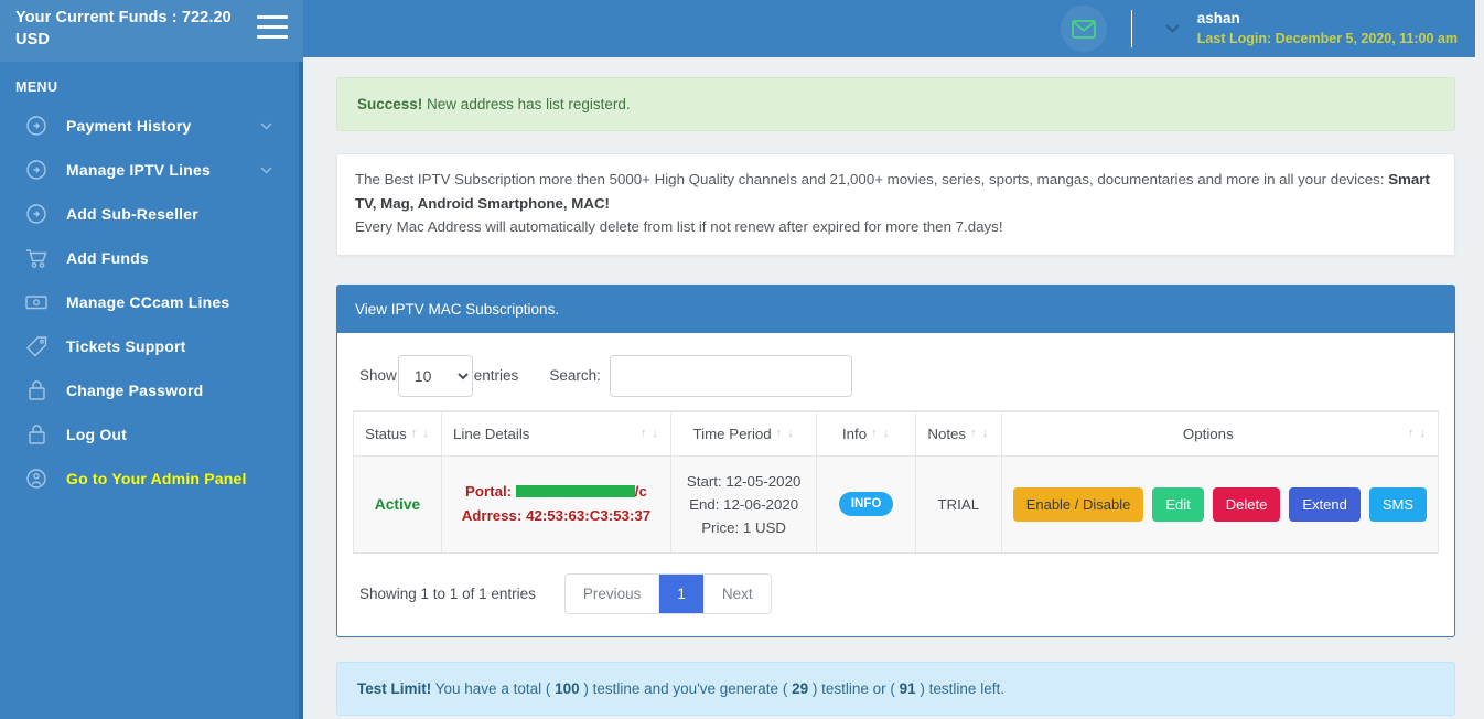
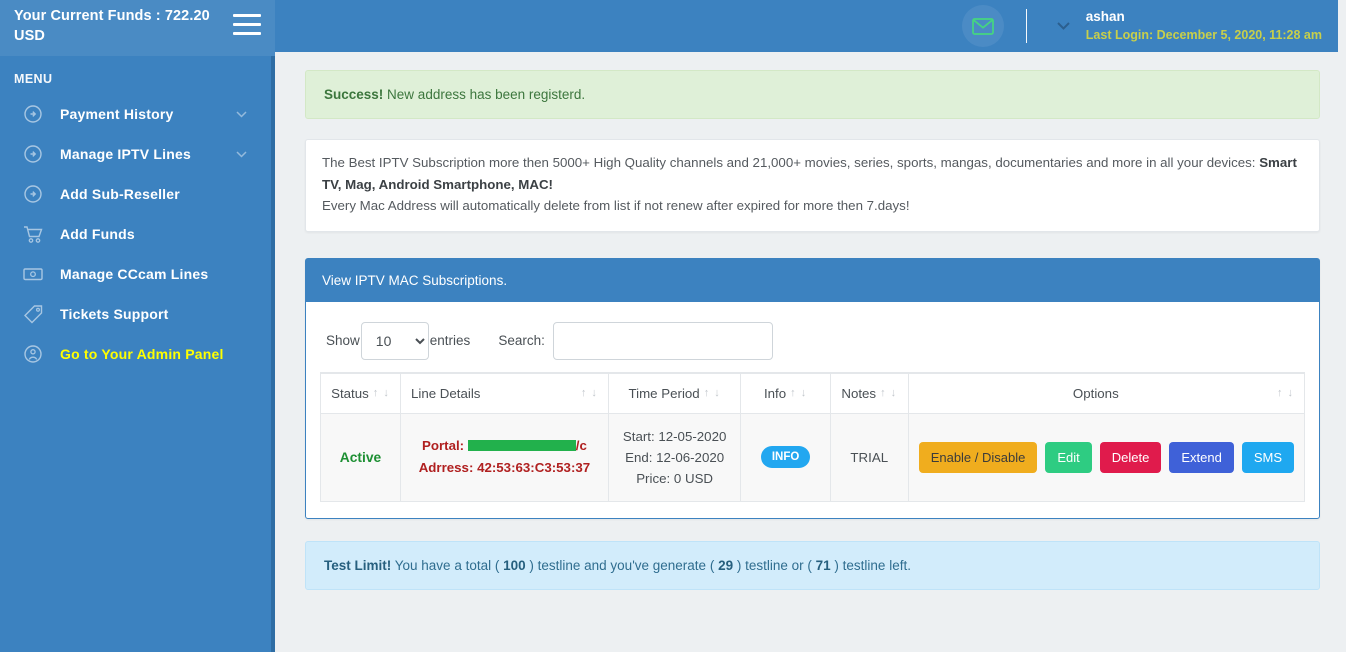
  Your Current Funds : 722.20 USD
  MENU
  Payment History
  Manage IPTV Lines
  Add Sub-Reseller
  Add Funds
  Manage CCcam Lines
  Tickets Support
- Change Password
- Log Out
  Go to Your Admin Panel
  ashan
- Last Login: December 5, 2020, 11:00 am
+ Last Login: December 5, 2020, 11:28 am
- Success! New address has list registerd.
+ Success! New address has been registerd.
  The Best IPTV Subscription more then 5000+ High Quality channels and 21,000+ movies, series, sports, mangas, documentaries and more in all your devices: Smart TV, Mag, Android Smartphone, MAC!
  Every Mac Address will automatically delete from list if not renew after expired for more then 7.days!
  View IPTV MAC Subscriptions.
  Show
  10
  entries
  Search:
  Status ↑ ↓	Line Details ↑ ↓	Time Period ↑ ↓	Info ↑ ↓	Notes ↑ ↓	Options ↑ ↓
- Active	Portal: /c Adrress: 42:53:63:C3:53:37	Start: 12-05-2020 End: 12-06-2020 Price: 1 USD	INFO	TRIAL	Enable / Disable Edit Delete Extend SMS
+ Active	Portal: /c Adrress: 42:53:63:C3:53:37	Start: 12-05-2020 End: 12-06-2020 Price: 0 USD	INFO	TRIAL	Enable / Disable Edit Delete Extend SMS
- Showing 1 to 1 of 1 entries
- Previous
- 1
- Next
- Test Limit! You have a total ( 100 ) testline and you've generate ( 29 ) testline or ( 91 ) testline left.
+ Test Limit! You have a total ( 100 ) testline and you've generate ( 29 ) testline or ( 71 ) testline left.
